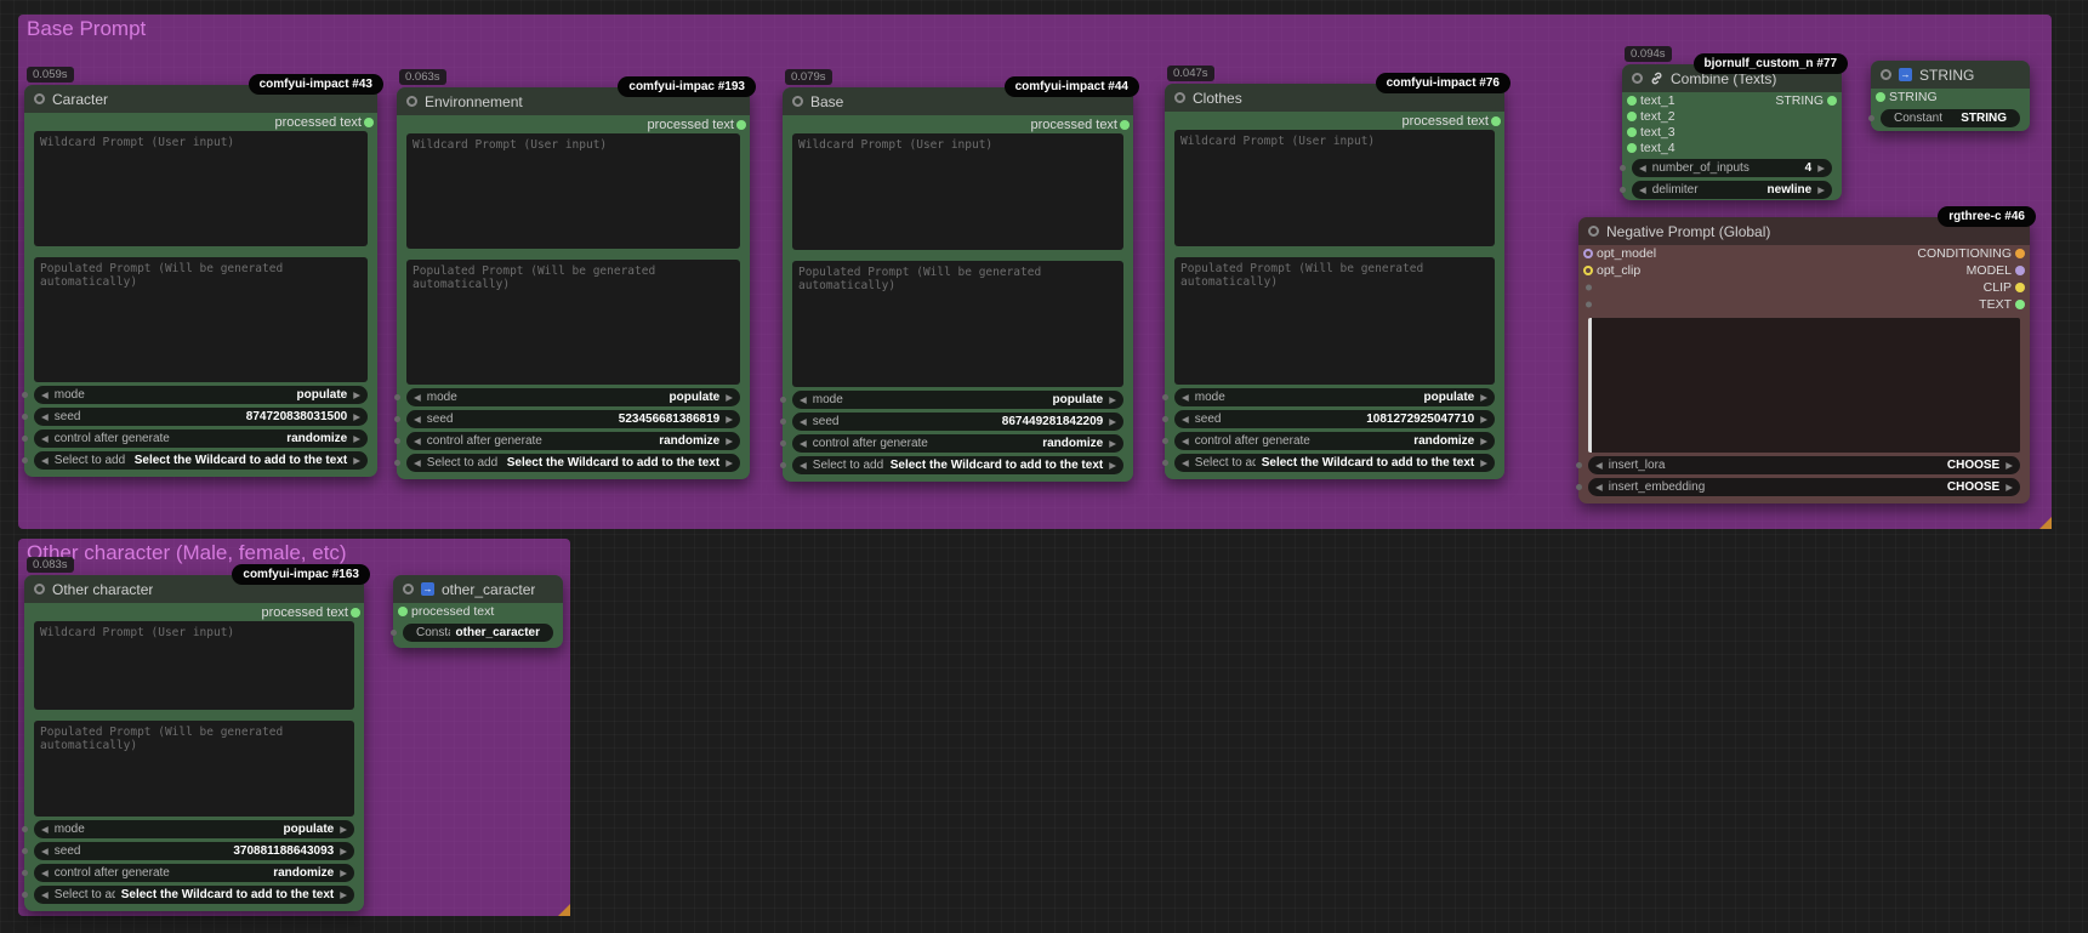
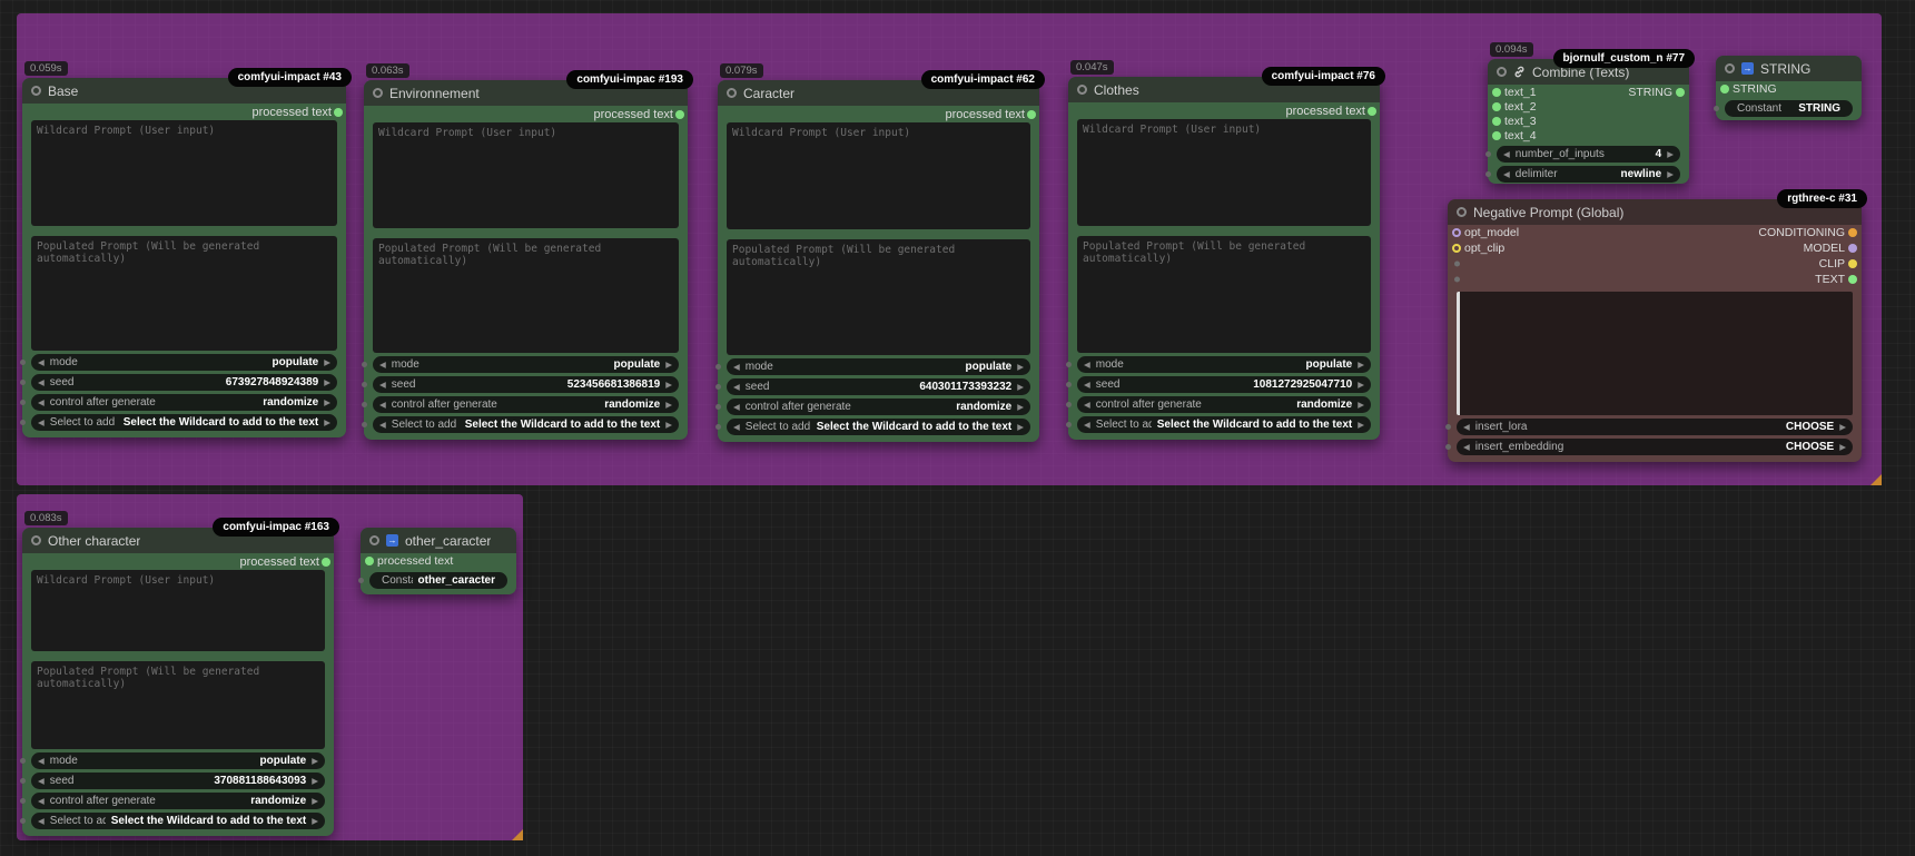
- Base Prompt
- Other character (Male, female, etc)
  comfyui-impact #43
  0.059s
- Caracter
+ Base
  processed text
  Wildcard Prompt (User input)
  Populated Prompt (Will be generated automatically)
  ◀
  mode
  populate
  ▶
  ◀
  seed
- 874720838031500
+ 673927848924389
  ▶
  ◀
  control after generate
  randomize
  ▶
  ◀
  Select the Wildcard to add to the text
  ▶
  comfyui-impac #193
  0.063s
  Environnement
  processed text
  Wildcard Prompt (User input)
  Populated Prompt (Will be generated automatically)
  ◀
  mode
  populate
  ▶
  ◀
  seed
  523456681386819
  ▶
  ◀
  control after generate
  randomize
  ▶
  ◀
  Select the Wildcard to add to the text
  ▶
- comfyui-impact #44
+ comfyui-impact #62
  0.079s
- Base
+ Caracter
  processed text
  Wildcard Prompt (User input)
  Populated Prompt (Will be generated automatically)
  ◀
  mode
  populate
  ▶
  ◀
  seed
- 867449281842209
+ 640301173393232
  ▶
  ◀
  control after generate
  randomize
  ▶
  ◀
  Select the Wildcard to add to the text
  ▶
  comfyui-impact #76
  0.047s
  Clothes
  processed text
  Wildcard Prompt (User input)
  Populated Prompt (Will be generated automatically)
  ◀
  mode
  populate
  ▶
  ◀
  seed
  1081272925047710
  ▶
  ◀
  control after generate
  randomize
  ▶
  ◀
  Select the Wildcard to add to the text
  ▶
  bjornulf_custom_n #77
  0.094s
  Combine (Texts)
  text_1
  STRING
  text_2
  text_3
  text_4
  ◀
  number_of_inputs
  4
  ▶
  ◀
  delimiter
  newline
  ▶
  STRING
  STRING
  Constant
  STRING
- rgthree-c #46
+ rgthree-c #31
  Negative Prompt (Global)
  opt_model
  CONDITIONING
  opt_clip
  MODEL
  CLIP
  TEXT
  ◀
  insert_lora
  CHOOSE
  ▶
  ◀
  insert_embedding
  CHOOSE
  ▶
  comfyui-impac #163
  0.083s
  Other character
  processed text
  Wildcard Prompt (User input)
  Populated Prompt (Will be generated automatically)
  ◀
  mode
  populate
  ▶
  ◀
  seed
  370881188643093
  ▶
  ◀
  control after generate
  randomize
  ▶
  ◀
  Select the Wildcard to add to the text
  ▶
  other_caracter
  processed text
  other_caracter
